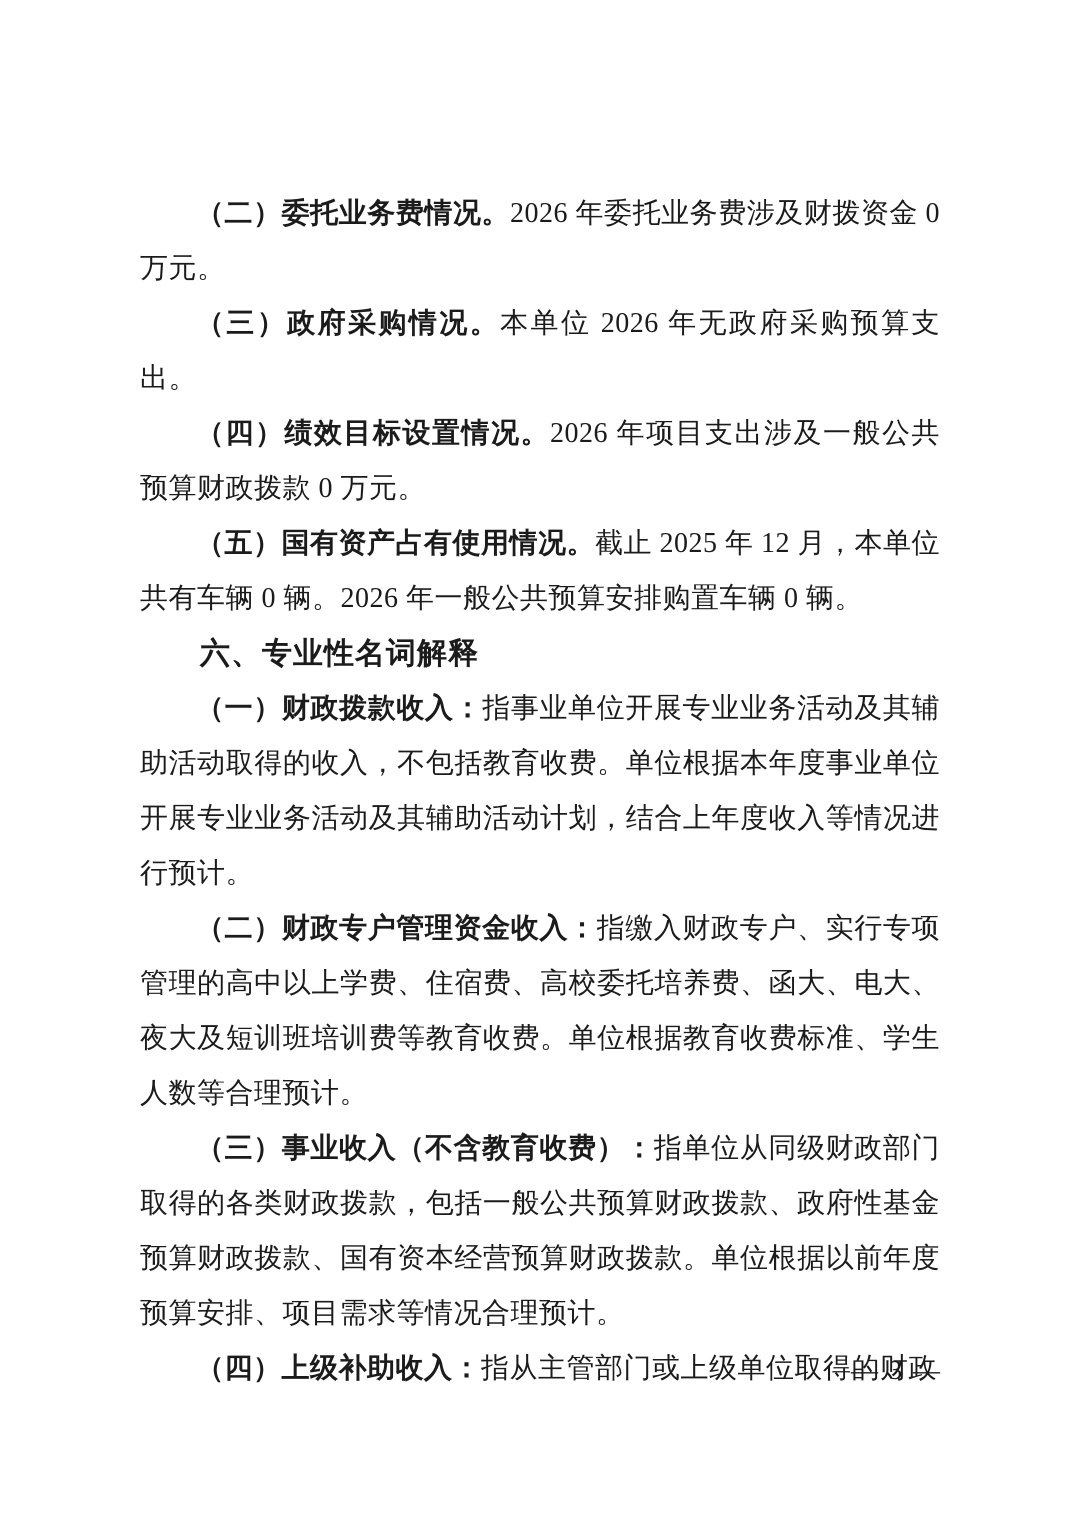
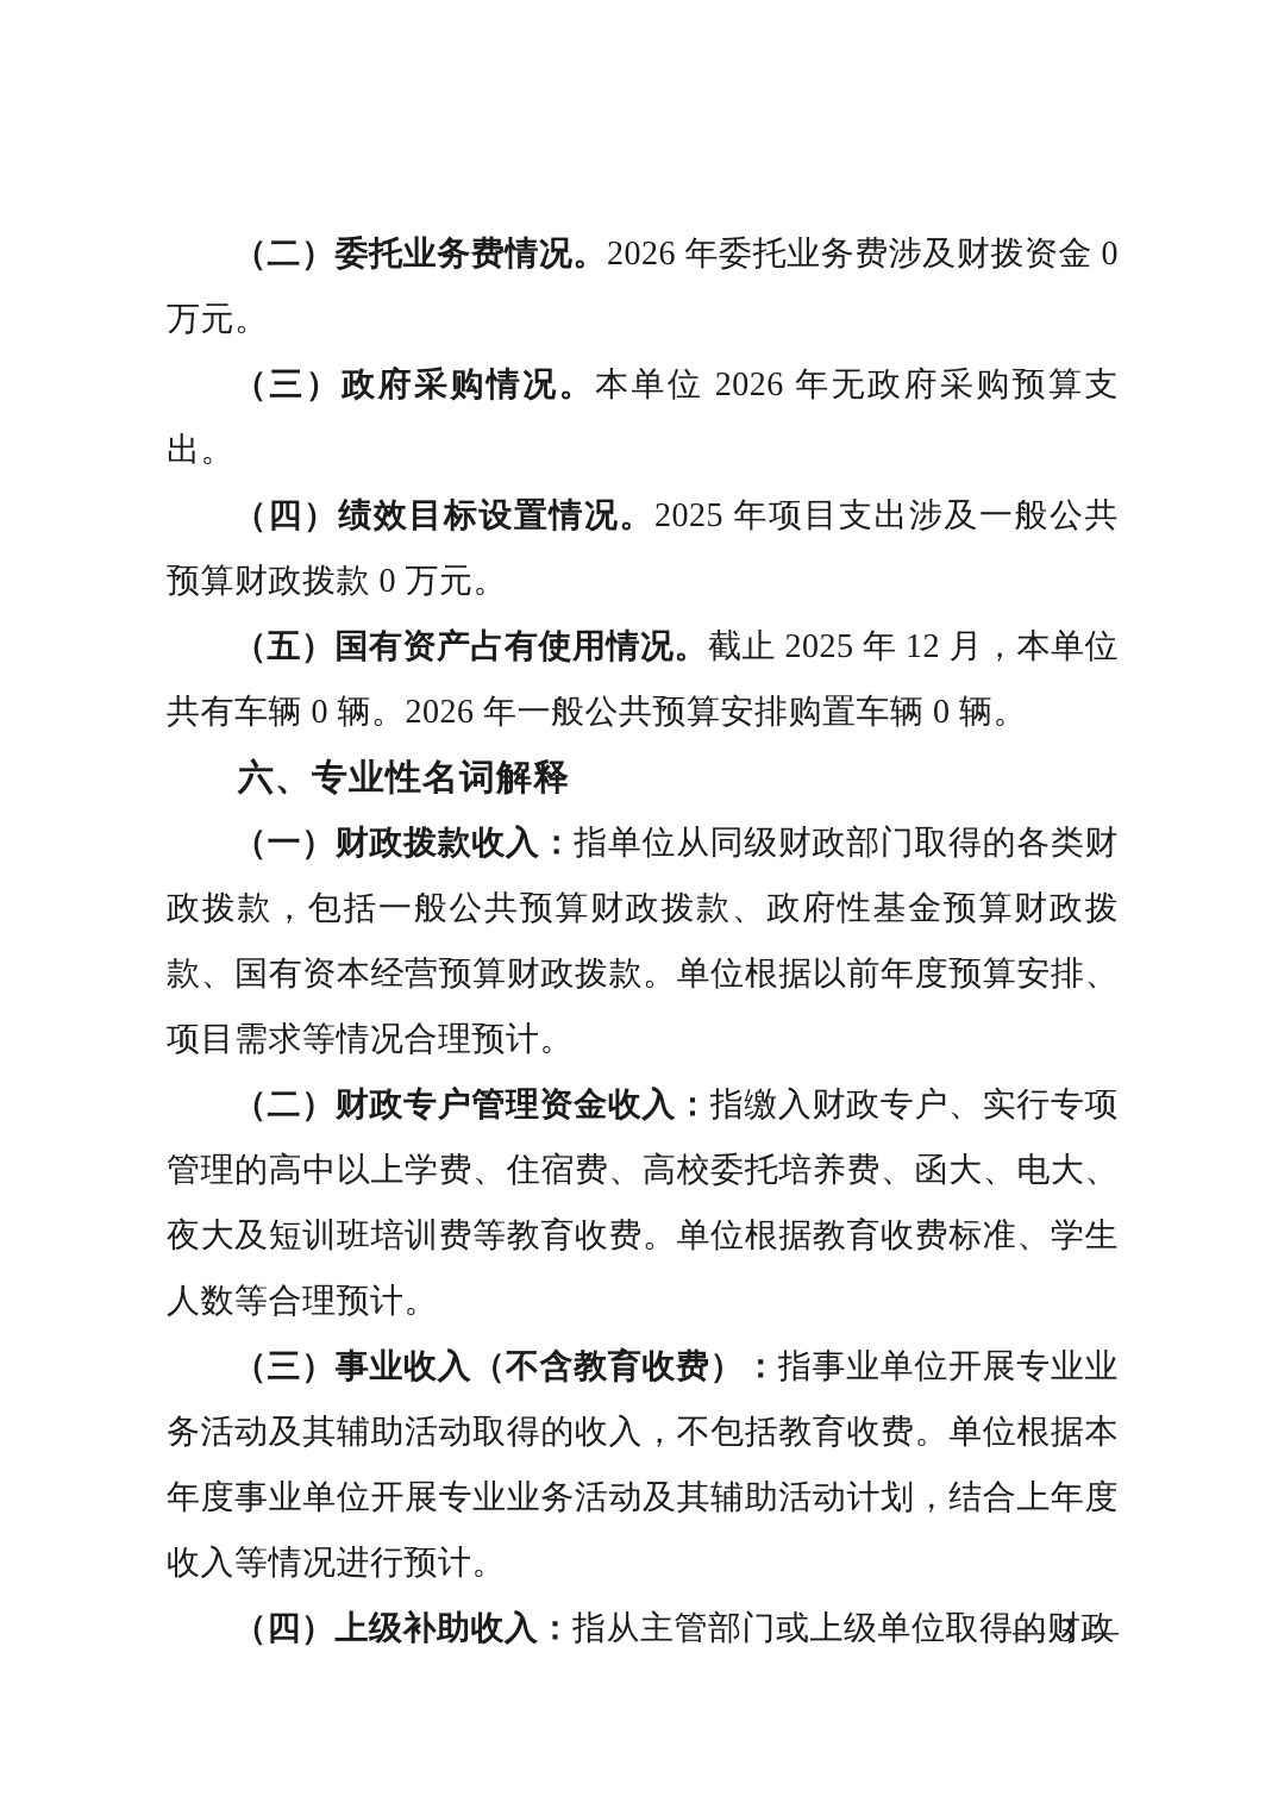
  （二）委托业务费情况。2026 年委托业务费涉及财拨资金 0 万元。
  （三）政府采购情况。本单位 2026 年无政府采购预算支出。
- （四）绩效目标设置情况。2026 年项目支出涉及一般公共预算财政拨款 0 万元。
+ （四）绩效目标设置情况。2025 年项目支出涉及一般公共预算财政拨款 0 万元。
  （五）国有资产占有使用情况。截止 2025 年 12 月，本单位共有车辆 0 辆。2026 年一般公共预算安排购置车辆 0 辆。
  六、专业性名词解释
- （一）财政拨款收入：指事业单位开展专业业务活动及其辅助活动取得的收入，不包括教育收费。单位根据本年度事业单位开展专业业务活动及其辅助活动计划，结合上年度收入等情况进行预计。
+ （一）财政拨款收入：指单位从同级财政部门取得的各类财政拨款，包括一般公共预算财政拨款、政府性基金预算财政拨款、国有资本经营预算财政拨款。单位根据以前年度预算安排、项目需求等情况合理预计。
  （二）财政专户管理资金收入：指缴入财政专户、实行专项管理的高中以上学费、住宿费、高校委托培养费、函大、电大、夜大及短训班培训费等教育收费。单位根据教育收费标准、学生人数等合理预计。
- （三）事业收入（不含教育收费）：指单位从同级财政部门取得的各类财政拨款，包括一般公共预算财政拨款、政府性基金预算财政拨款、国有资本经营预算财政拨款。单位根据以前年度预算安排、项目需求等情况合理预计。
+ （三）事业收入（不含教育收费）：指事业单位开展专业业务活动及其辅助活动取得的收入，不包括教育收费。单位根据本年度事业单位开展专业业务活动及其辅助活动计划，结合上年度收入等情况进行预计。
  （四）上级补助收入：指从主管部门或上级单位取得的财政
  — 3 —
